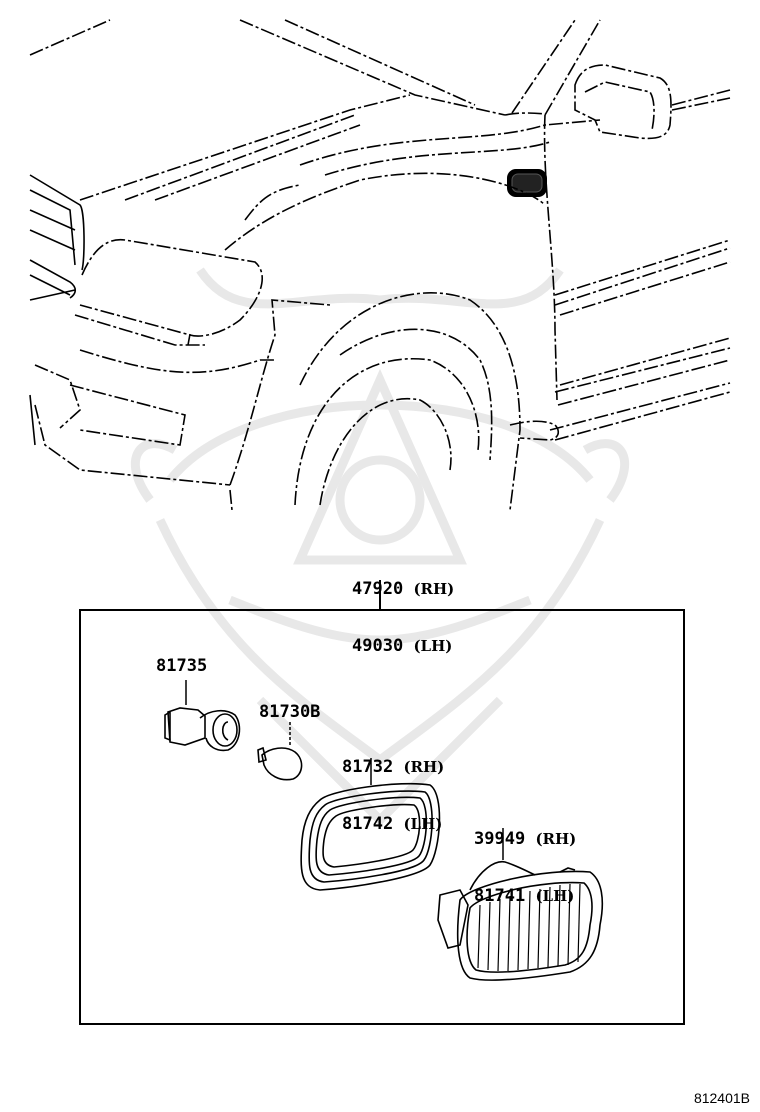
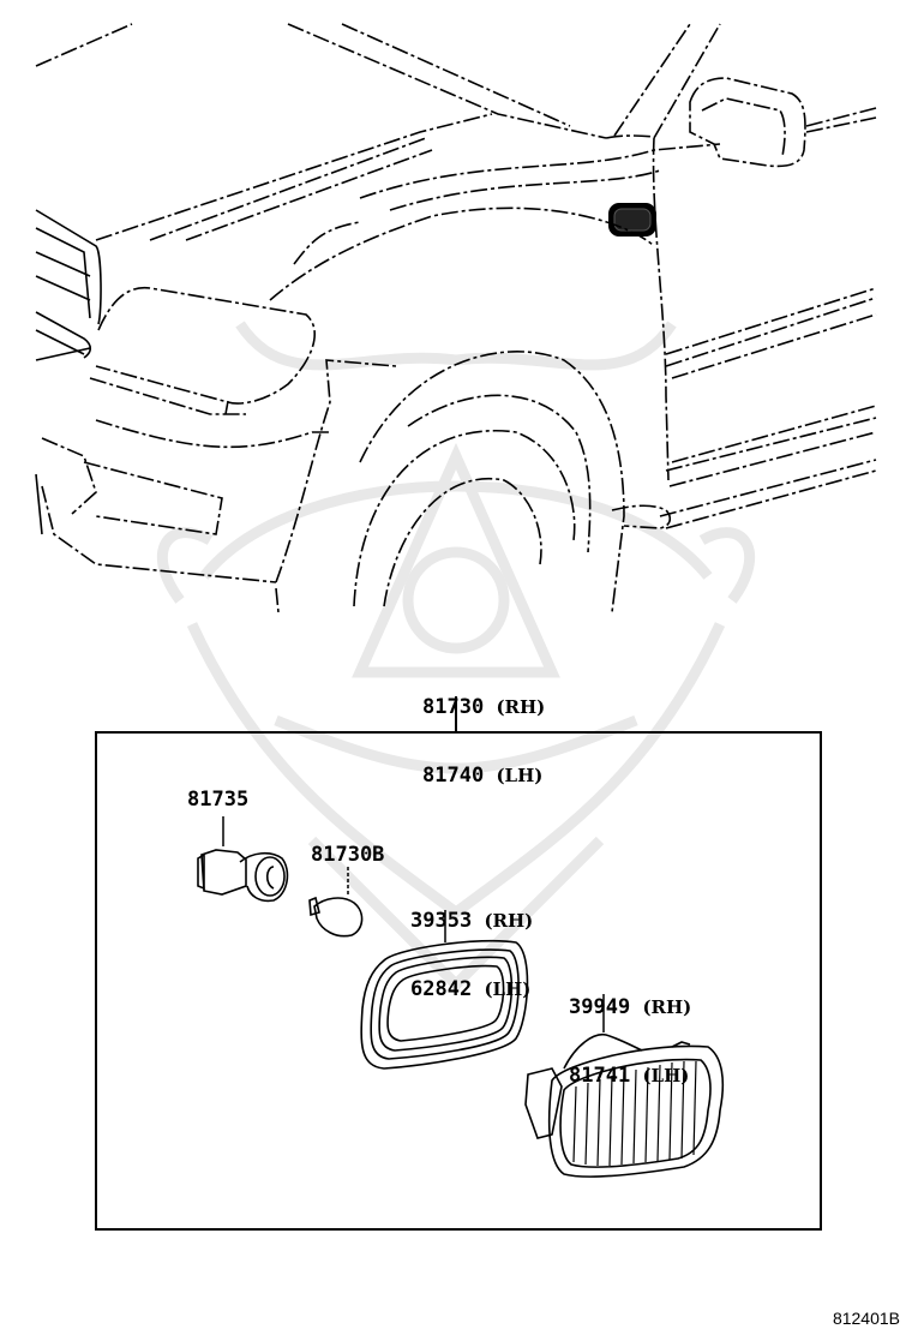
- 47920 (RH)
+ 81730 (RH)
- 49030 (LH)
+ 81740 (LH)
  81735
  81730B
- 81732 (RH)
+ 39353 (RH)
- 81742 (LH)
+ 62842 (LH)
  39949 (RH)
  81741 (LH)
  812401B
